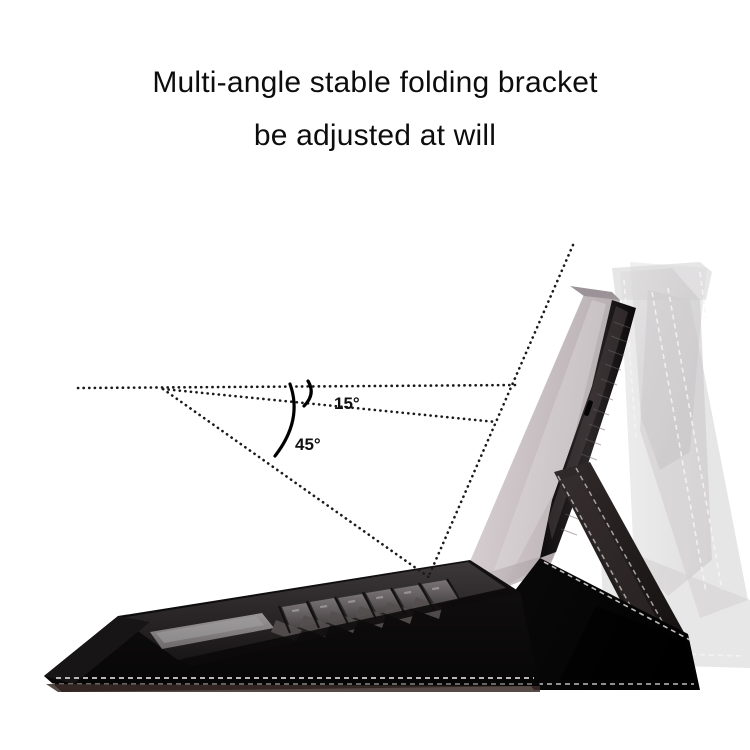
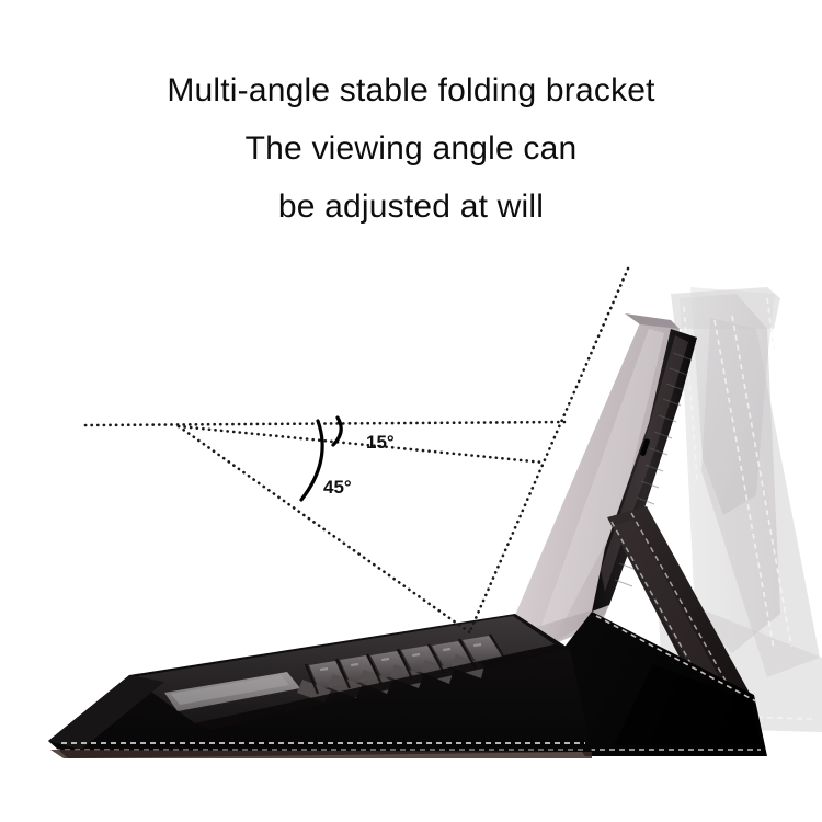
  Multi-angle stable folding bracket
+ The viewing angle can
  be adjusted at will
  15°
  45°
